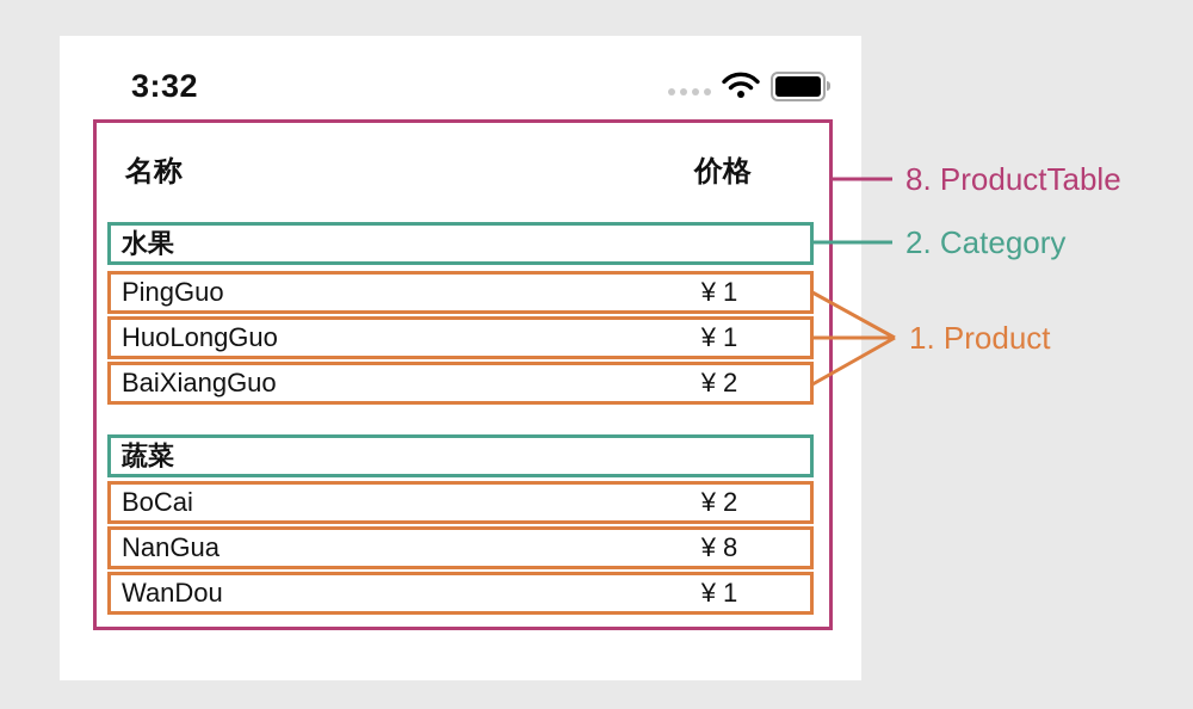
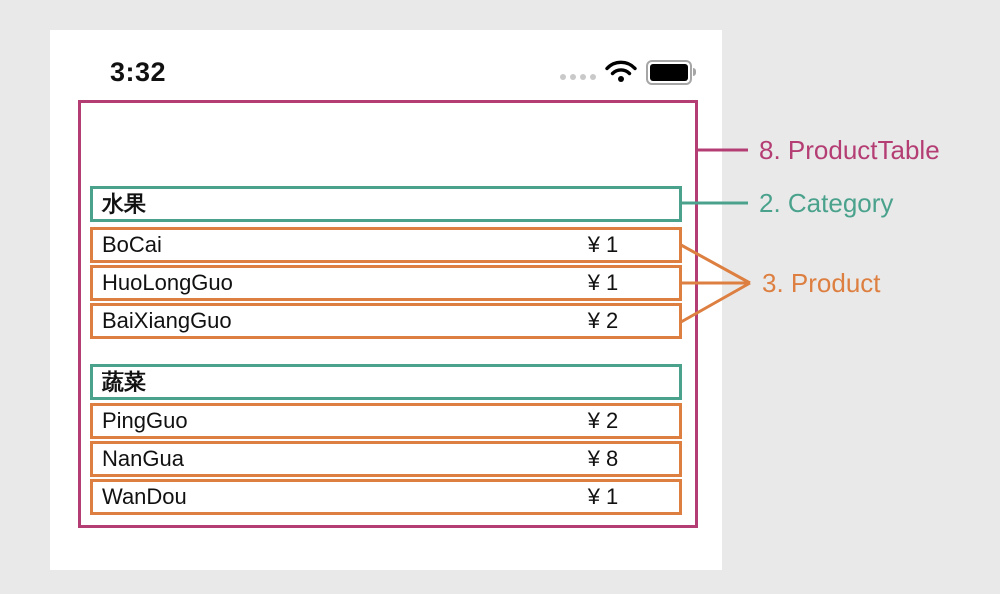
  3:32
- 名称
- 价格
  水果
- PingGuo
+ BoCai
  ¥ 1
  HuoLongGuo
  ¥ 1
  BaiXiangGuo
  ¥ 2
  蔬菜
- BoCai
+ PingGuo
  ¥ 2
  NanGua
  ¥ 8
  WanDou
  ¥ 1
  8. ProductTable
  2. Category
- 1. Product
+ 3. Product
